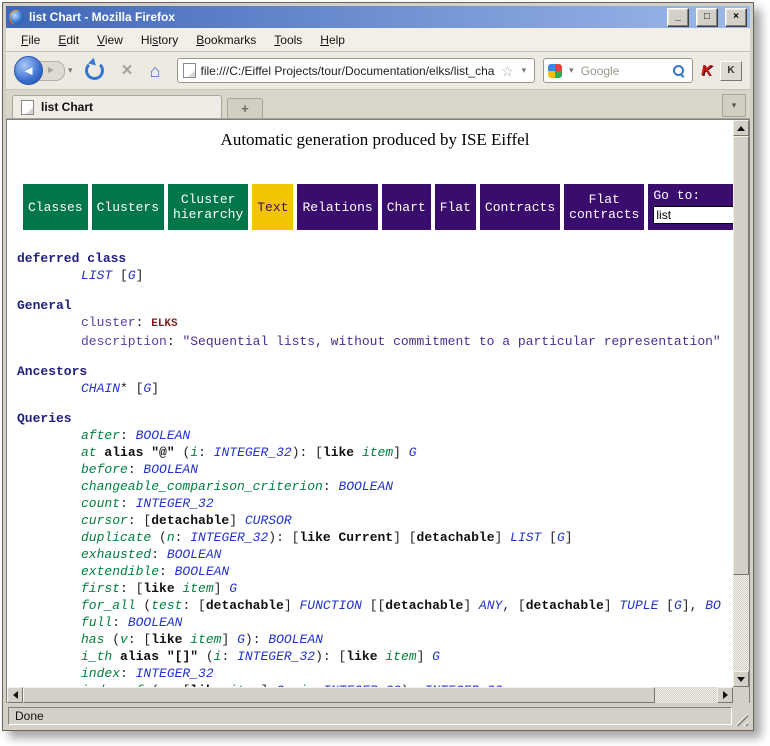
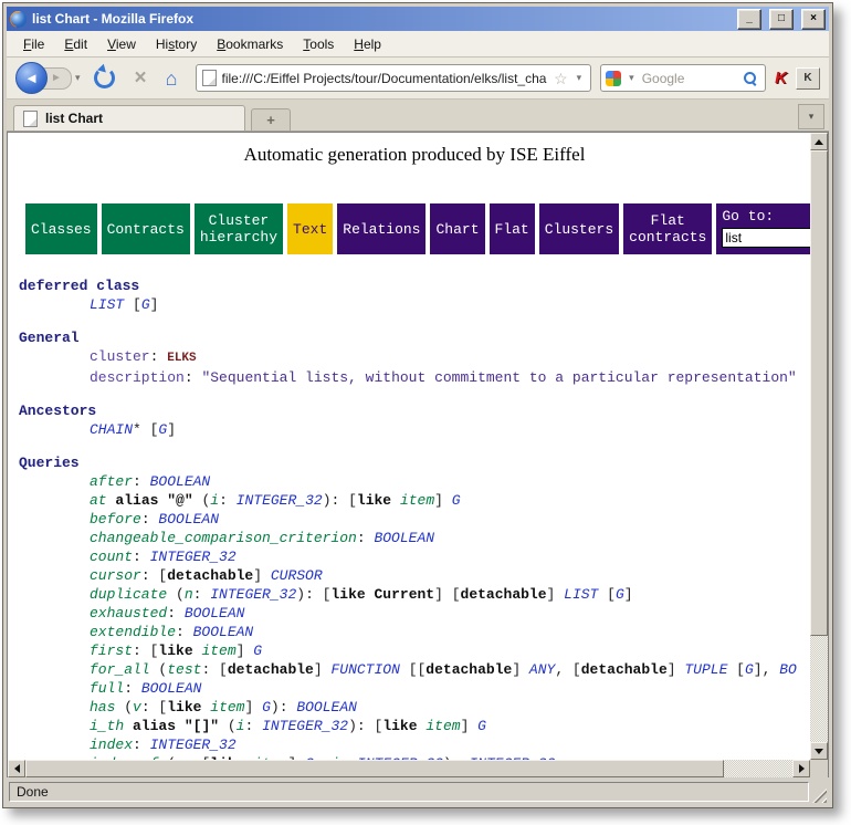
  list Chart - Mozilla Firefox
  _
  □
  ×
  File
  Edit
  View
  History
  Bookmarks
  Tools
  Help
  ◄
  ►
  ▾
  ×
  ⌂
  file:///C:/Eiffel Projects/tour/Documentation/elks/list_cha
  ☆
  ▾
  ▾
  Google
  K
  K
  list Chart
  +
  ▾
  Automatic generation produced by ISE Eiffel
  Classes
- Clusters
+ Contracts
  Cluster
  hierarchy
  Text
  Relations
  Chart
  Flat
- Contracts
+ Clusters
  Flat
  contracts
  Go to:
  list
  deferred class
  LIST [G]
  General
  cluster: ELKS
  description: "Sequential lists, without commitment to a particular representation"
  Ancestors
  CHAIN* [G]
  Queries
  after: BOOLEAN
  at alias "@" (i: INTEGER_32): [like item] G
  before: BOOLEAN
  changeable_comparison_criterion: BOOLEAN
  count: INTEGER_32
  cursor: [detachable] CURSOR
  duplicate (n: INTEGER_32): [like Current] [detachable] LIST [G]
  exhausted: BOOLEAN
  extendible: BOOLEAN
  first: [like item] G
  for_all (test: [detachable] FUNCTION [[detachable] ANY, [detachable] TUPLE [G], BO
  full: BOOLEAN
  has (v: [like item] G): BOOLEAN
  i_th alias "[]" (i: INTEGER_32): [like item] G
  index: INTEGER_32
  Done
